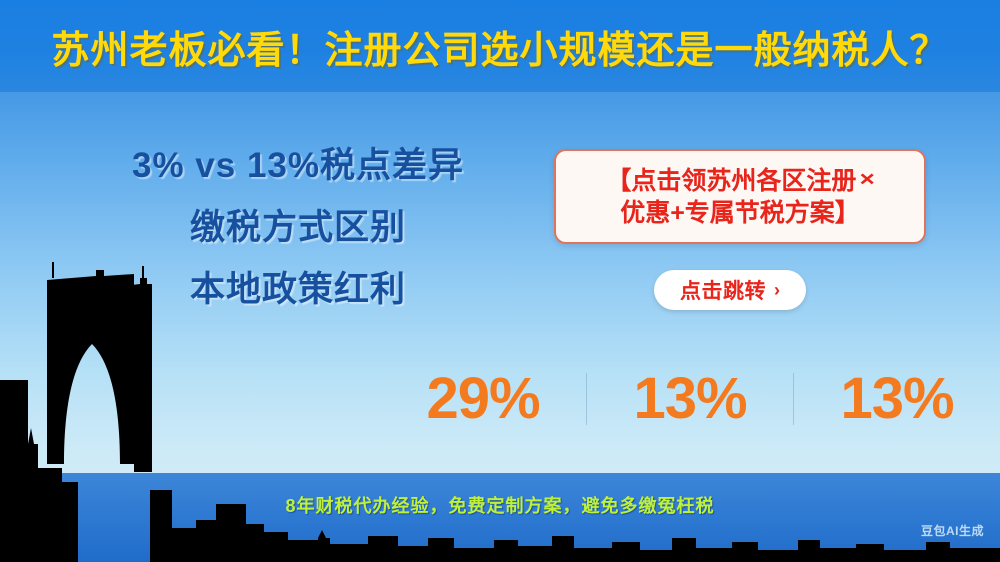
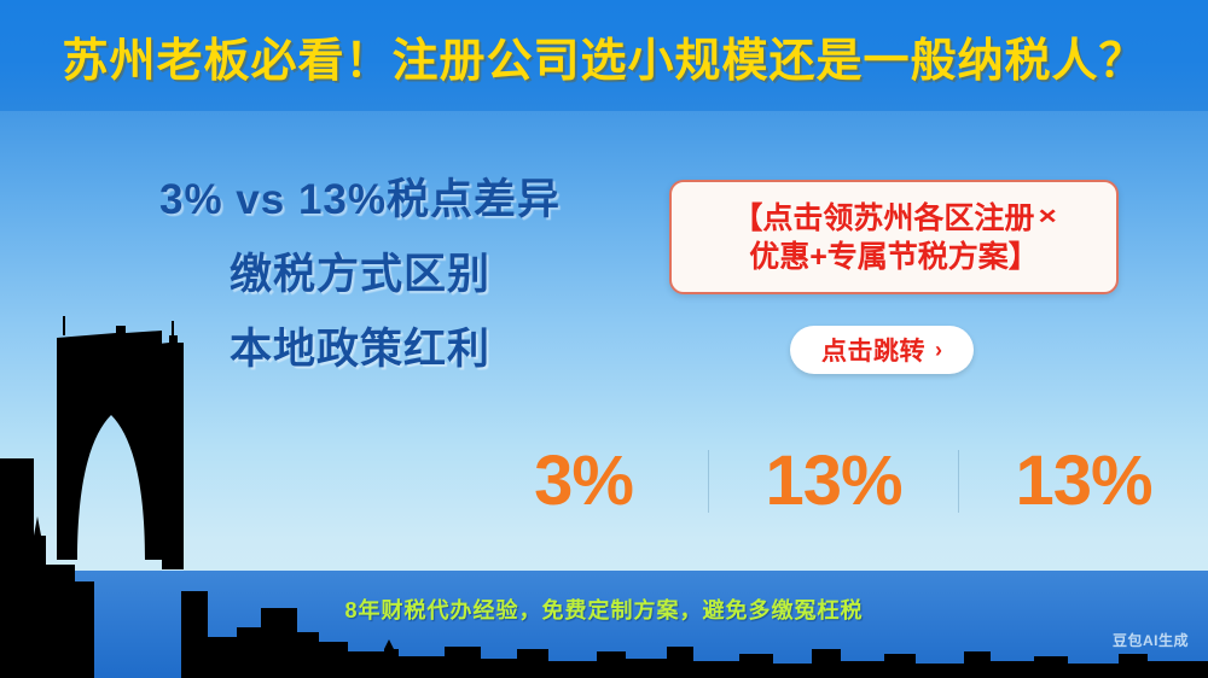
  苏州老板必看！注册公司选小规模还是一般纳税人？
  3% vs 13%税点差异
  缴税方式区别
  本地政策红利
  【点击领苏州各区注册
  ×
  优惠+专属节税方案】
  点击跳转
  ›
- 29%
+ 3%
  13%
  13%
  8年财税代办经验，免费定制方案，避免多缴冤枉税
  豆包AI生成
